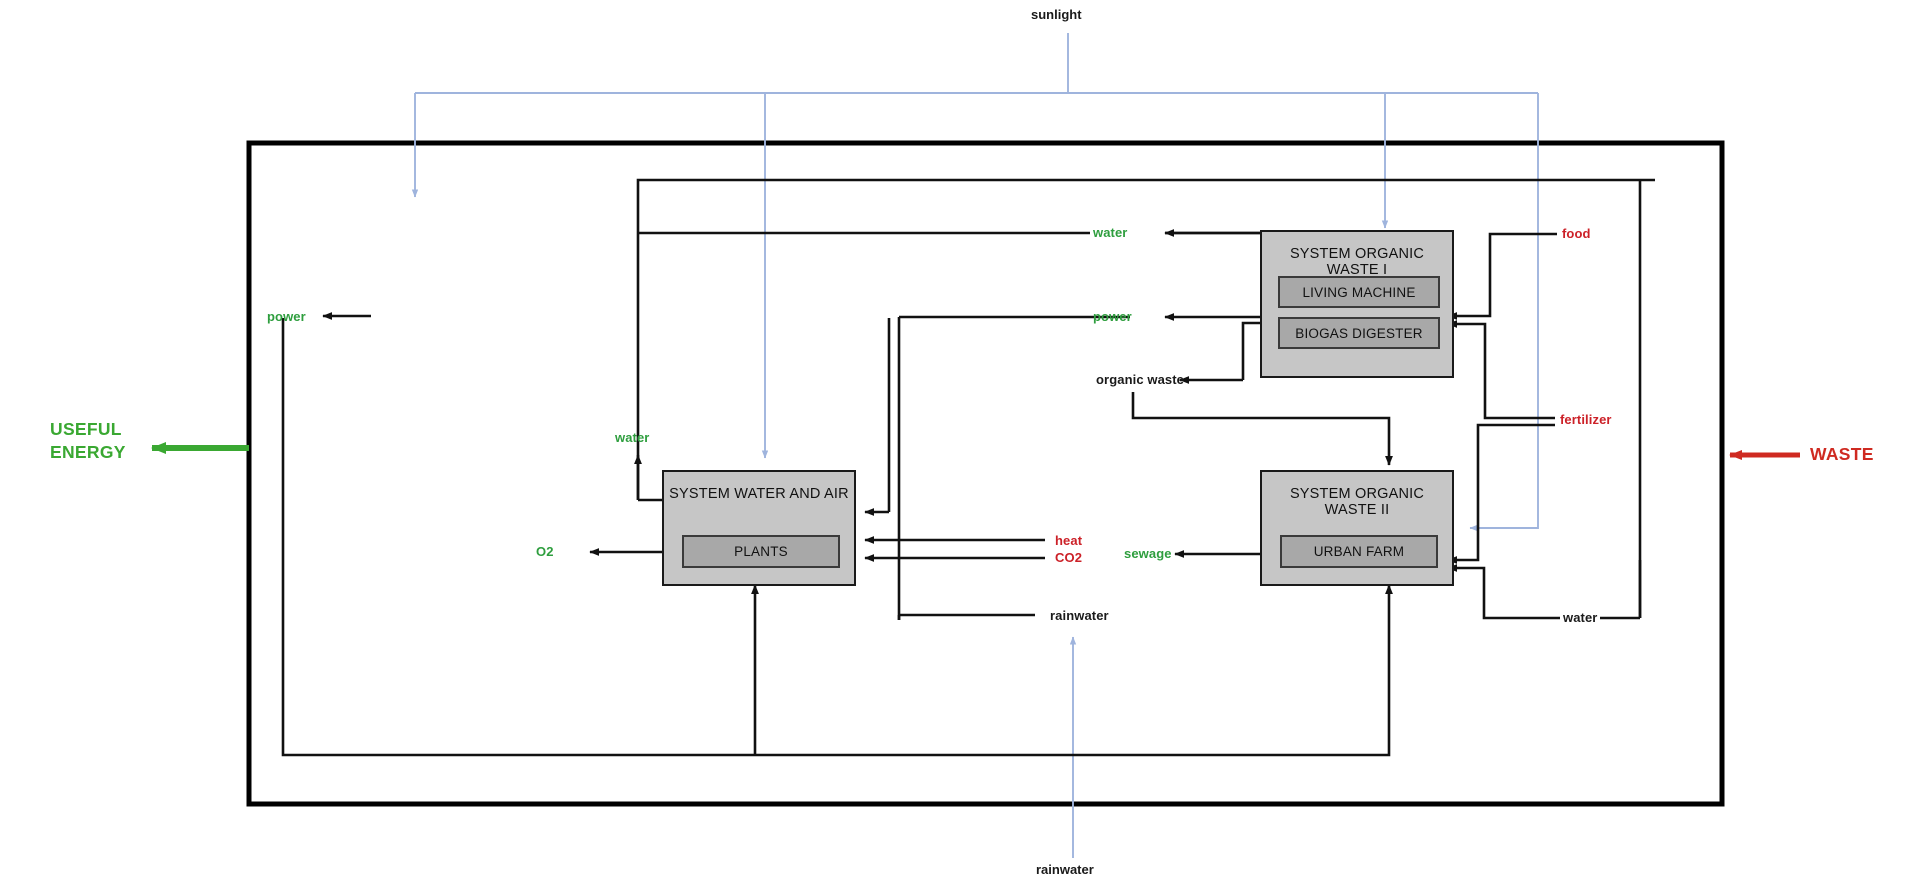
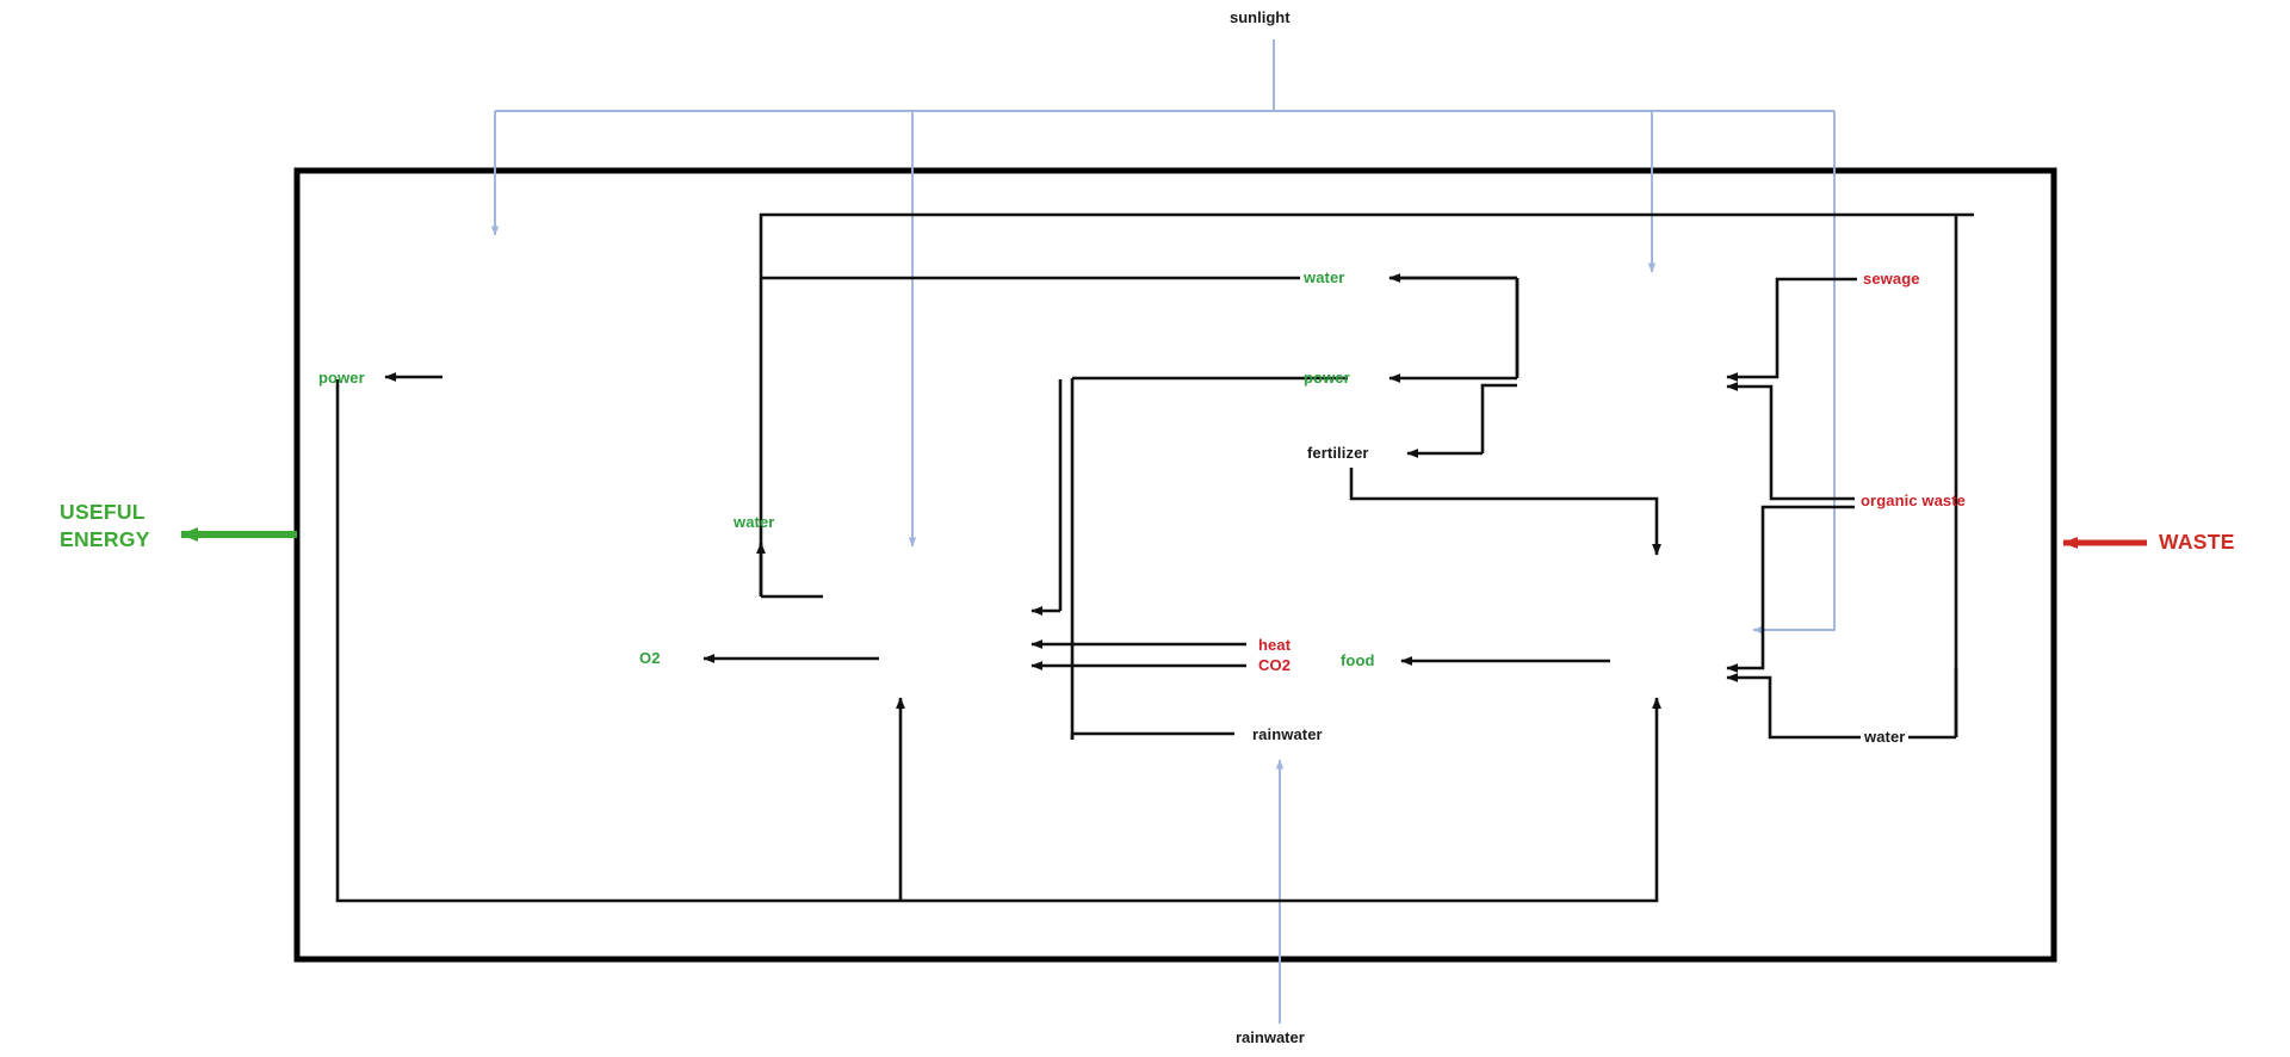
- SYSTEM WATER AND AIR
- PLANTS
- SYSTEM ORGANIC WASTE I
- LIVING MACHINE
- BIOGAS DIGESTER
- SYSTEM ORGANIC WASTE II
- URBAN FARM
  power
  water
  O2
  water
  power
- organic waste
+ fertilizer
- sewage
+ food
  heat
  CO2
  rainwater
- food
+ sewage
- fertilizer
+ organic waste
  water
  sunlight
  rainwater
  USEFUL
  ENERGY
  WASTE
